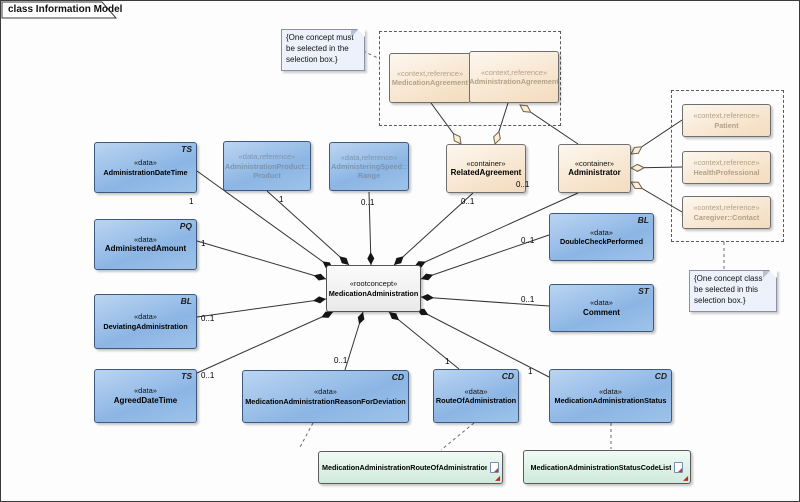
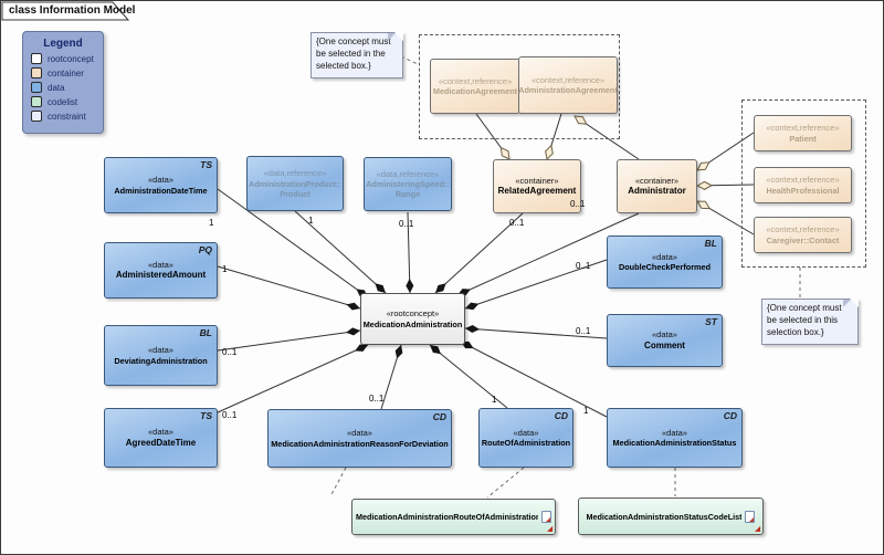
  class Information Model
+ Legend
+ rootconcept
+ container
+ data
+ codelist
+ constraint
- {One concept must be selected in the selection box.}
+ {One concept must be selected in the selected box.}
- {One concept class be selected in this selection box.}
+ {One concept must be selected in this selection box.}
  «context,reference»
  MedicationAgreement
  «context,reference»
  AdministrationAgreement
  «container»
  RelatedAgreement
  «container»
  Administrator
  «context,reference»
  Patient
  «context,reference»
  HealthProfessional
  «context,reference»
  Caregiver::Contact
  «rootconcept»
  MedicationAdministration
  TS
  «data»
  AdministrationDateTime
  «data,reference»
  AdministrationProduct::
  Product
  «data,reference»
  AdministeringSpeed::
  Range
  PQ
  «data»
  AdministeredAmount
  BL
  «data»
  DeviatingAdministration
  TS
  «data»
  AgreedDateTime
  BL
  «data»
  DoubleCheckPerformed
  ST
  «data»
  Comment
  CD
  «data»
  MedicationAdministrationReasonForDeviation
  CD
  «data»
  RouteOfAdministration
  CD
  «data»
  MedicationAdministrationStatus
  MedicationAdministrationRouteOfAdministratio
  MedicationAdministrationStatusCodeList
  1
  1
  0..1
  0..1
  0..1
  1
  0..1
  0..1
  0..1
  0..1
  0..1
  1
  1
